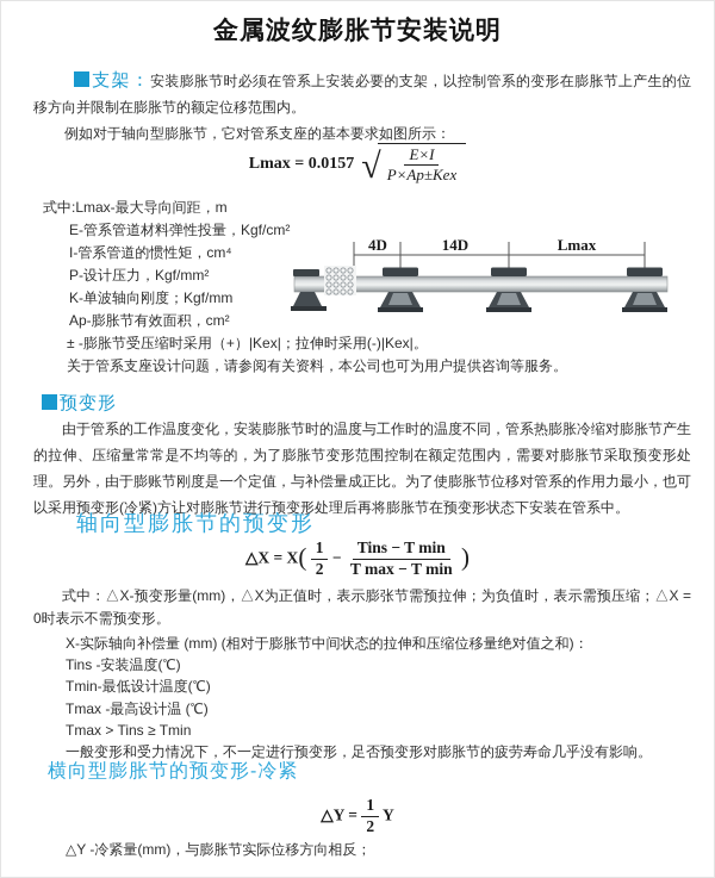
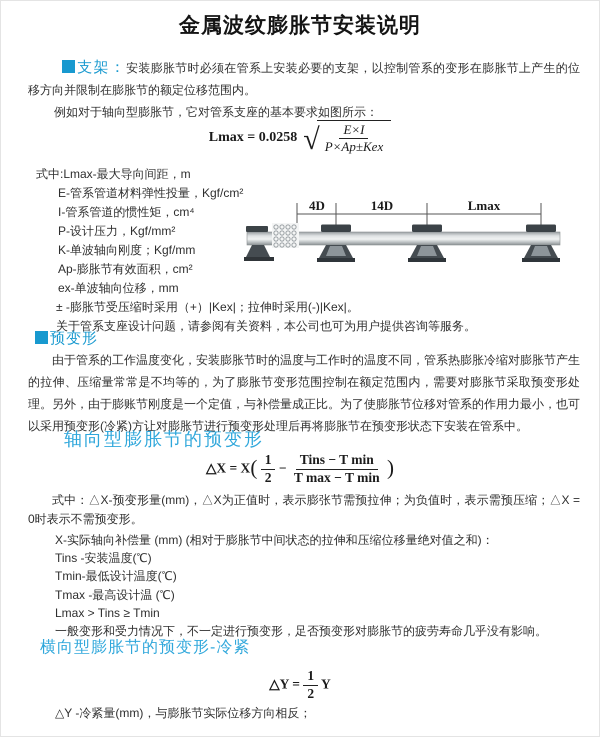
  金属波纹膨胀节安装说明
  支架：安装膨胀节时必须在管系上安装必要的支架，以控制管系的变形在膨胀节上产生的位移方向并限制在膨胀节的额定位移范围内。
  例如对于轴向型膨胀节，它对管系支座的基本要求如图所示：
- Lmax = 0.0157 √
+ Lmax = 0.0258 √
  E×I
  P×Ap±Kex
  式中:Lmax-最大导向间距，m
  E-管系管道材料弹性投量，Kgf/cm²
  I-管系管道的惯性矩，cm⁴
  P-设计压力，Kgf/mm²
  K-单波轴向刚度；Kgf/mm
  Ap-膨胀节有效面积，cm²
+ ex-单波轴向位移，mm
  ± -膨胀节受压缩时采用（+）|Kex|；拉伸时采用(-)|Kex|。
  关于管系支座设计问题，请参阅有关资料，本公司也可为用户提供咨询等服务。
  4D
  14D
  Lmax
  预变形
  由于管系的工作温度变化，安装膨胀节时的温度与工作时的温度不同，管系热膨胀冷缩对膨胀节产生的拉伸、压缩量常常是不均等的，为了膨胀节变形范围控制在额定范围内，需要对膨胀节采取预变形处理。另外，由于膨账节刚度是一个定值，与补偿量成正比。为了使膨胀节位移对管系的作用力最小，也可以采用预变形(冷紧)方让对膨胀节进行预变形处理后再将膨胀节在预变形状态下安装在管系中。
  轴向型膨胀节的预变形
  △X = X(
  1
  2
  −
  Tins − T min
  T max − T min
  )
  式中：△X-预变形量(mm)，△X为正值时，表示膨张节需预拉伸；为负值时，表示需预压缩；△X = 0时表示不需预变形。
  X-实际轴向补偿量 (mm) (相对于膨胀节中间状态的拉伸和压缩位移量绝对值之和)：
  Tins -安装温度(℃)
  Tmin-最低设计温度(℃)
  Tmax -最高设计温 (℃)
- Tmax > Tins ≥ Tmin
+ Lmax > Tins ≥ Tmin
  一般变形和受力情况下，不一定进行预变形，足否预变形对膨胀节的疲劳寿命几乎没有影响。
  横向型膨胀节的预变形-冷紧
  △Y =
  1
  2
  Y
  △Y -冷紧量(mm)，与膨胀节实际位移方向相反；
